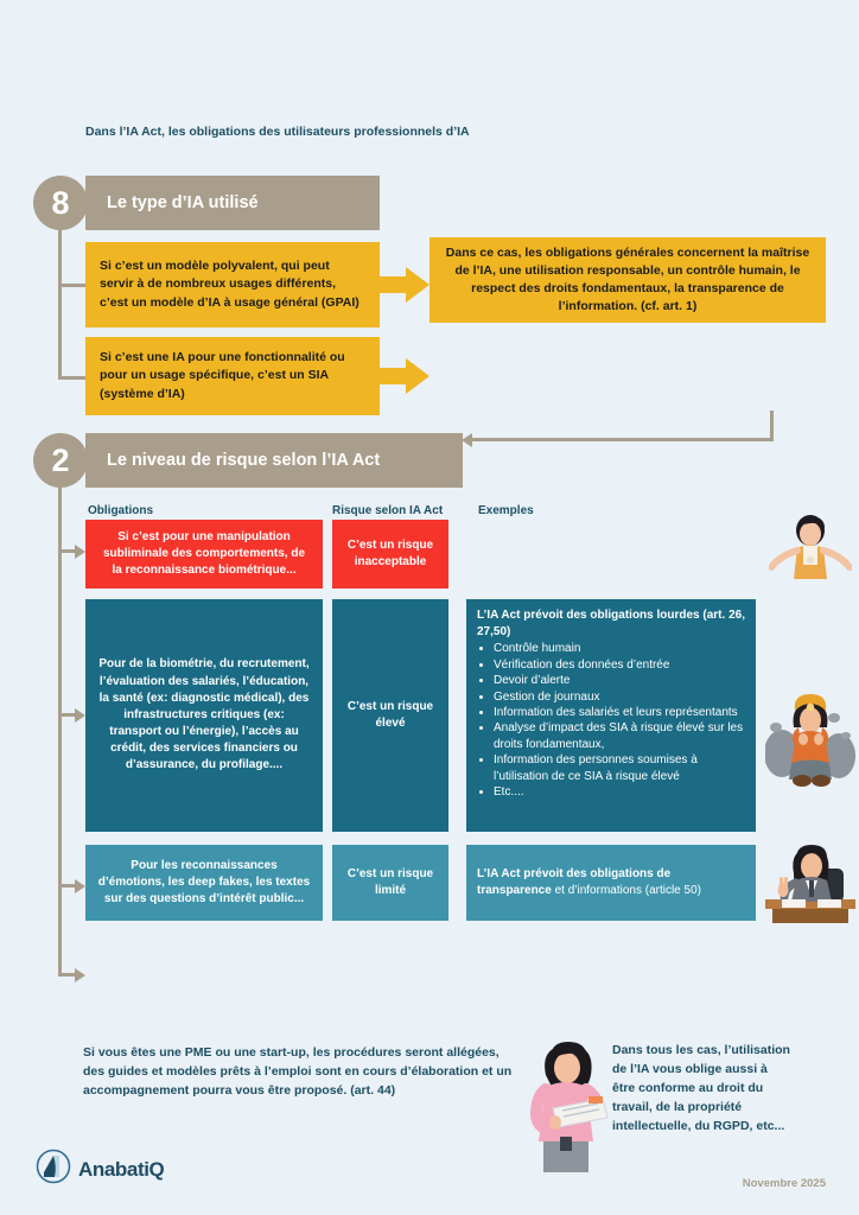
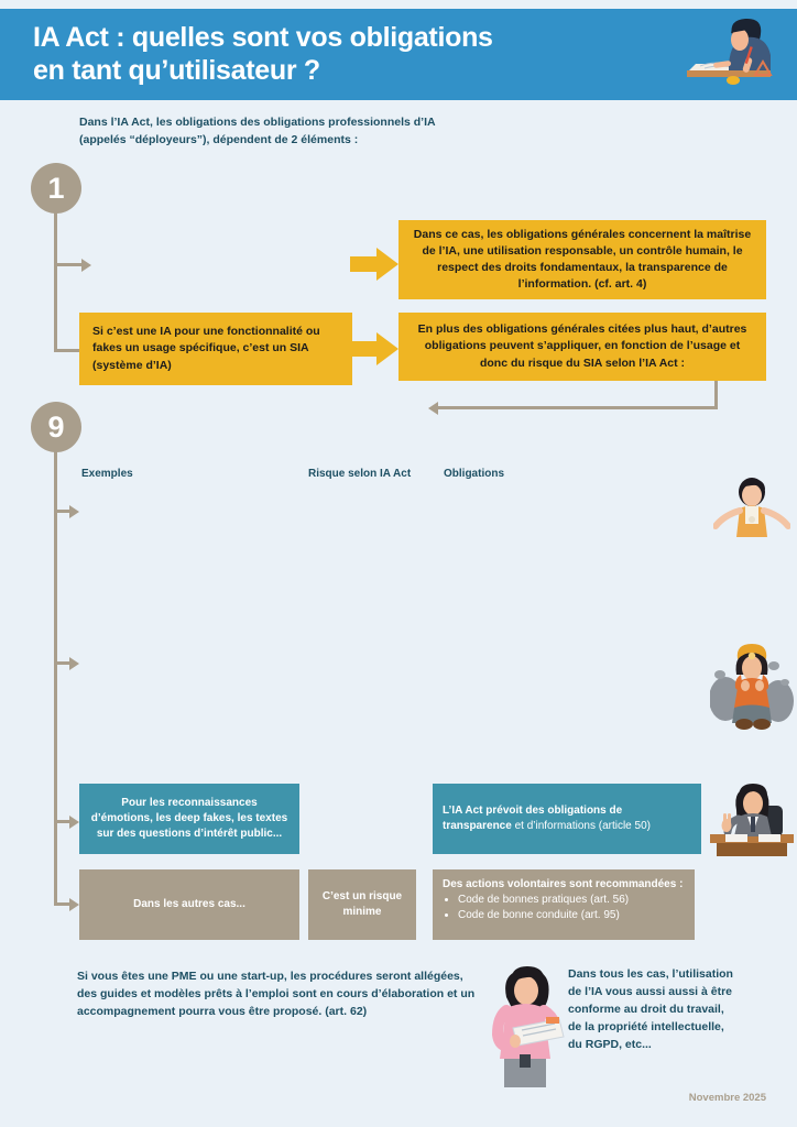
+ IA Act : quelles sont vos obligations
+ en tant qu’utilisateur ?
- Dans l’IA Act, les obligations des utilisateurs professionnels d’IA
+ Dans l’IA Act, les obligations des obligations professionnels d’IA
+ (appelés “déployeurs”), dépendent de 2 éléments :
- 8
+ 1
- Le type d’IA utilisé
- Si c’est un modèle polyvalent, qui peut servir à de nombreux usages différents, c’est un modèle d’IA à usage général (GPAI)
- Si c’est une IA pour une fonctionnalité ou pour un usage spécifique, c’est un SIA (système d’IA)
+ Si c’est une IA pour une fonctionnalité ou fakes un usage spécifique, c’est un SIA (système d’IA)
- Dans ce cas, les obligations générales concernent la maîtrise de l’IA, une utilisation responsable, un contrôle humain, le respect des droits fondamentaux, la transparence de l’information. (cf. art. 1)
+ Dans ce cas, les obligations générales concernent la maîtrise de l’IA, une utilisation responsable, un contrôle humain, le respect des droits fondamentaux, la transparence de l’information. (cf. art. 4)
+ En plus des obligations générales citées plus haut, d’autres obligations peuvent s’appliquer, en fonction de l’usage et donc du risque du SIA selon l’IA Act :
- 2
+ 9
- Le niveau de risque selon l’IA Act
- Obligations
+ Exemples
  Risque selon IA Act
- Exemples
+ Obligations
- Si c’est pour une manipulation subliminale des comportements, de la reconnaissance biométrique...
- C’est un risque inacceptable
- Pour de la biométrie, du recrutement, l’évaluation des salariés, l’éducation, la santé (ex: diagnostic médical), des infrastructures critiques (ex: transport ou l’énergie), l’accès au crédit, des services financiers ou d’assurance, du profilage....
- C’est un risque élevé
- L’IA Act prévoit des obligations lourdes (art. 26, 27,50)
- Contrôle humain
- Vérification des données d’entrée
- Devoir d’alerte
- Gestion de journaux
- Information des salariés et leurs représentants
- Analyse d’impact des SIA à risque élevé sur les droits fondamentaux,
- Information des personnes soumises à l’utilisation de ce SIA à risque élevé
- Etc....
  Pour les reconnaissances d’émotions, les deep fakes, les textes sur des questions d’intérêt public...
- C’est un risque limité
  L’IA Act prévoit des obligations de transparence et d’informations (article 50)
+ Dans les autres cas...
+ C’est un risque minime
+ Des actions volontaires sont recommandées :
+ Code de bonnes pratiques (art. 56)
+ Code de bonne conduite (art. 95)
- Si vous êtes une PME ou une start-up, les procédures seront allégées, des guides et modèles prêts à l’emploi sont en cours d’élaboration et un accompagnement pourra vous être proposé. (art. 44)
+ Si vous êtes une PME ou une start-up, les procédures seront allégées, des guides et modèles prêts à l’emploi sont en cours d’élaboration et un accompagnement pourra vous être proposé. (art. 62)
- Dans tous les cas, l’utilisation de l’IA vous oblige aussi à être conforme au droit du travail, de la propriété intellectuelle, du RGPD, etc...
+ Dans tous les cas, l’utilisation de l’IA vous aussi aussi à être conforme au droit du travail, de la propriété intellectuelle, du RGPD, etc...
- AnabatiQ
  Novembre 2025
